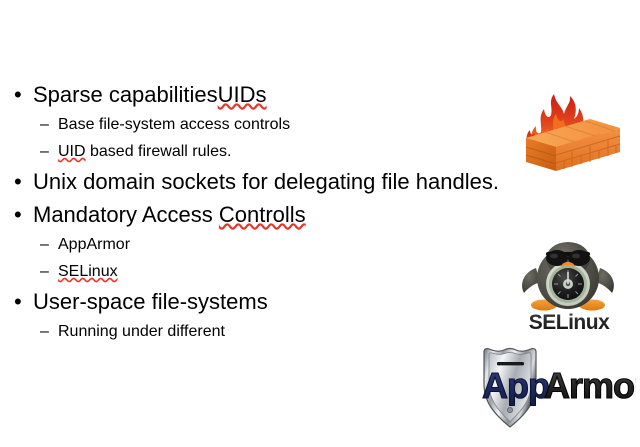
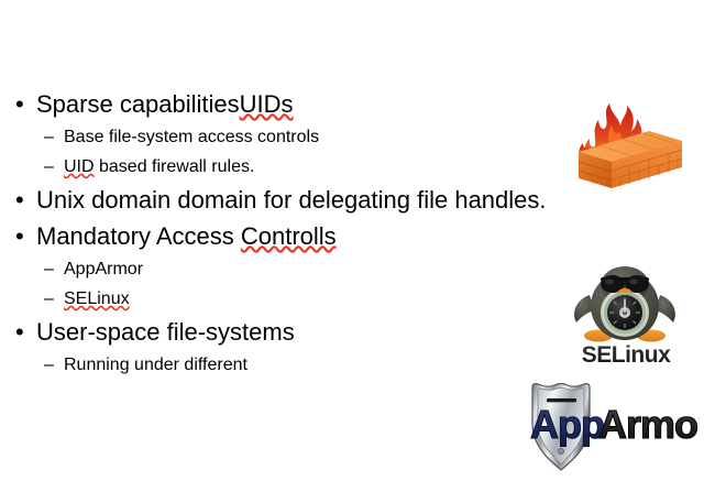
  •
  Sparse capabilitiesUIDs
  –
  Base file-system access controls
  –
  UID based firewall rules.
  •
- Unix domain sockets for delegating file handles.
+ Unix domain domain for delegating file handles.
  •
  Mandatory Access Controlls
  –
  AppArmor
  –
  SELinux
  •
  User-space file-systems
  –
  Running under different
  SELinux
  App
  Armo
